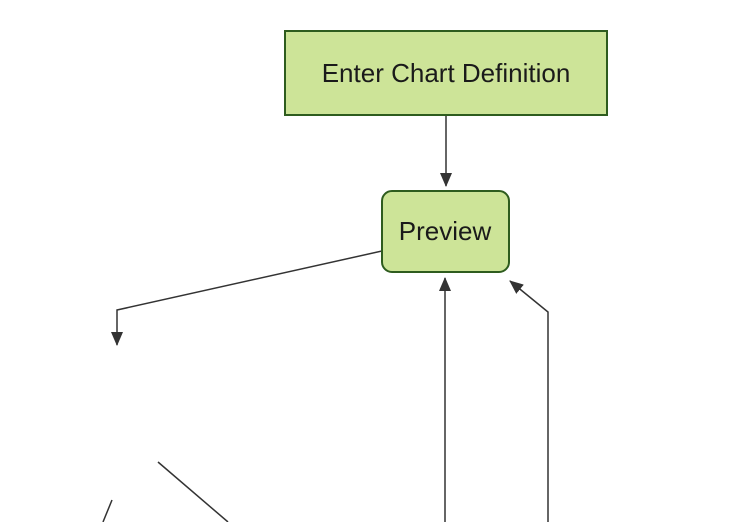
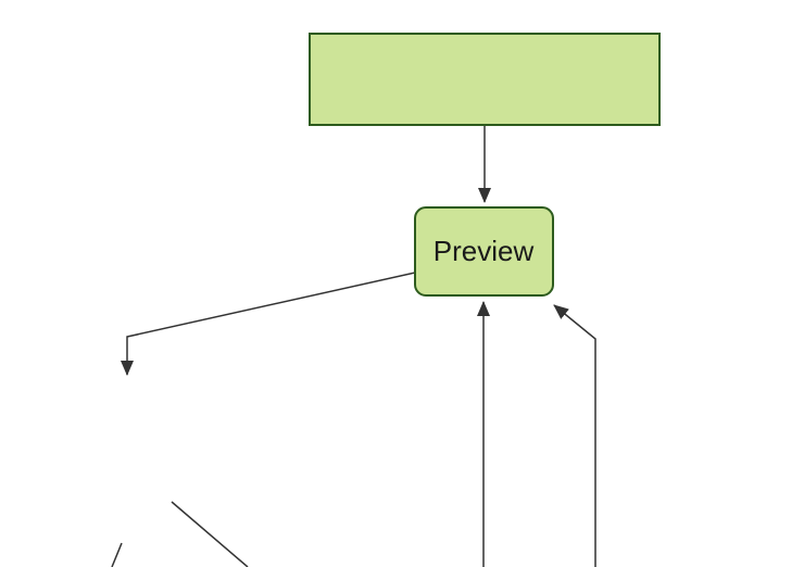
- Enter Chart Definition
  Preview
